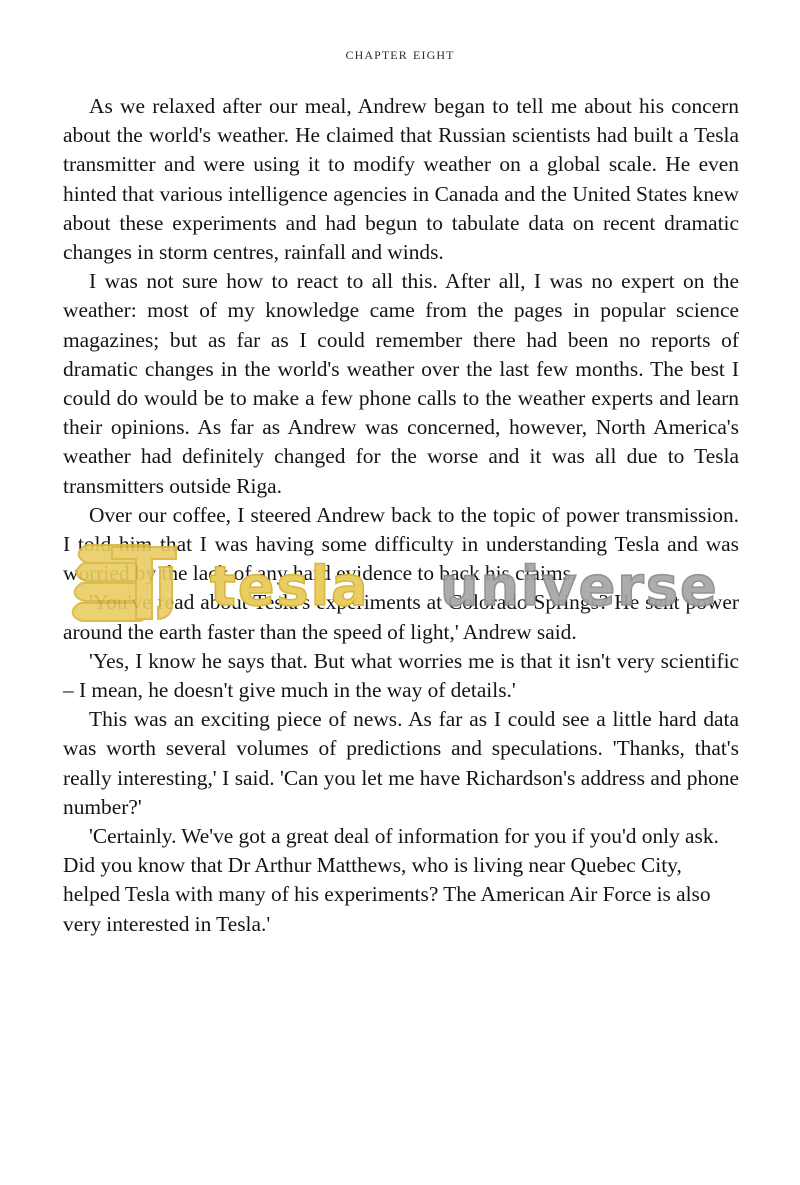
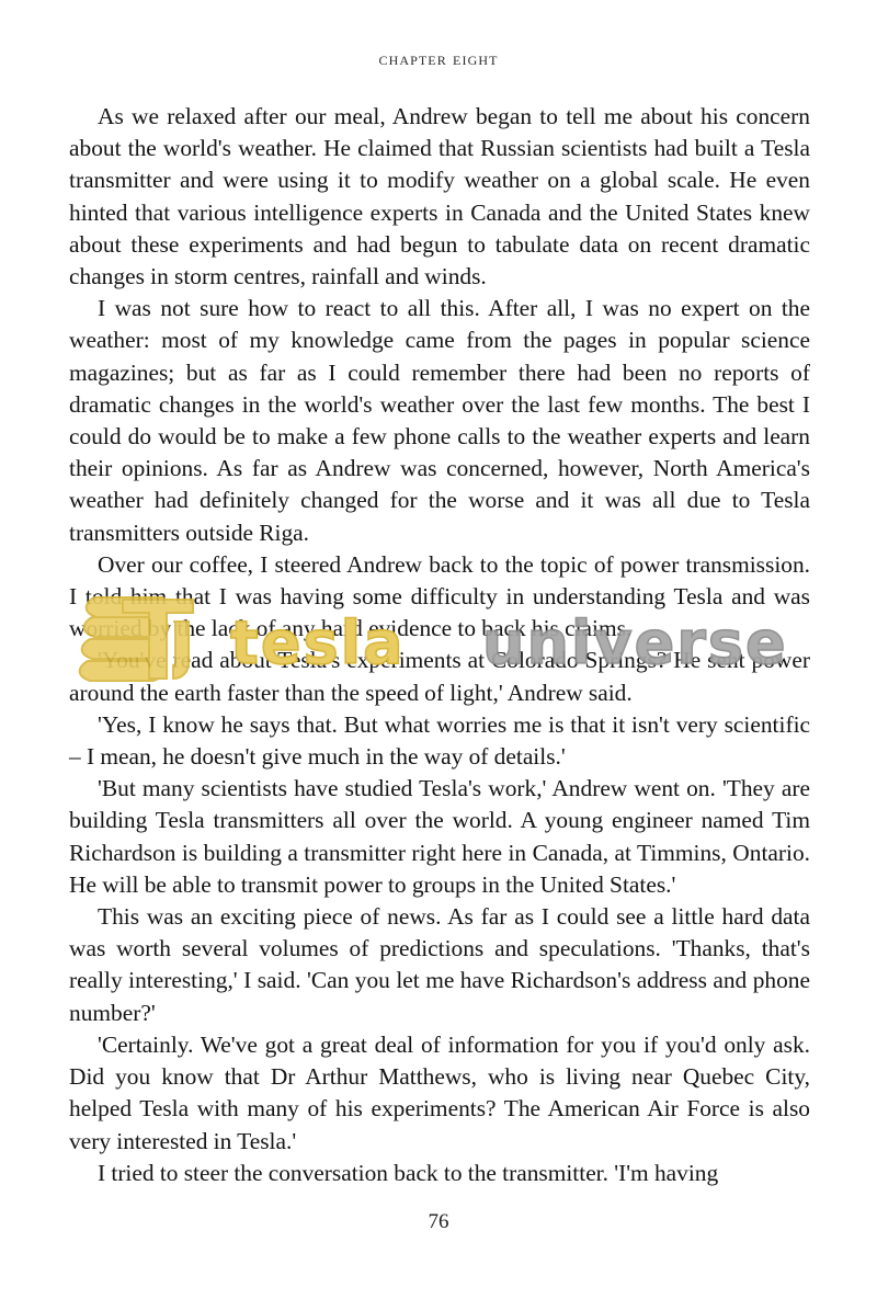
  chapter eight
- As we relaxed after our meal, Andrew began to tell me about his concern about the world's weather. He claimed that Russian scientists had built a Tesla transmitter and were using it to modify weather on a global scale. He even hinted that various intelligence agencies in Canada and the United States knew about these experiments and had begun to tabulate data on recent dramatic changes in storm centres, rainfall and winds.
+ As we relaxed after our meal, Andrew began to tell me about his concern about the world's weather. He claimed that Russian scientists had built a Tesla transmitter and were using it to modify weather on a global scale. He even hinted that various intelligence experts in Canada and the United States knew about these experiments and had begun to tabulate data on recent dramatic changes in storm centres, rainfall and winds.
  I was not sure how to react to all this. After all, I was no expert on the weather: most of my knowledge came from the pages in popular science magazines; but as far as I could remember there had been no reports of dramatic changes in the world's weather over the last few months. The best I could do would be to make a few phone calls to the weather experts and learn their opinions. As far as Andrew was concerned, however, North America's weather had definitely changed for the worse and it was all due to Tesla transmitters outside Riga.
  Over our coffee, I steered Andrew back to the topic of power transmission. I t that I was having some difficulty in understanding Tesla and was we lack of any hard evidence to back his claims.
  ad about Tesla's experiments at Colorado Springs? He sent power around the earth faster than the speed of light,' Andrew said.
  'Yes, I know he says that. But what worries me is that it isn't very scientific – I mean, he doesn't give much in the way of details.'
+ 'But many scientists have studied Tesla's work,' Andrew went on. 'They are building Tesla transmitters all over the world. A young engineer named Tim Richardson is building a transmitter right here in Canada, at Timmins, Ontario. He will be able to transmit power to groups in the United States.'
  This was an exciting piece of news. As far as I could see a little hard data was worth several volumes of predictions and speculations. 'Thanks, that's really interesting,' I said. 'Can you let me have Richardson's address and phone number?'
  'Certainly. We've got a great deal of information for you if you'd only ask. Did you know that Dr Arthur Matthews, who is living near Quebec City, helped Tesla with many of his experiments? The American Air Force is also very interested in Tesla.'
+ I tried to steer the conversation back to the transmitter. 'I'm having
  tesla
  universe
+ 76
